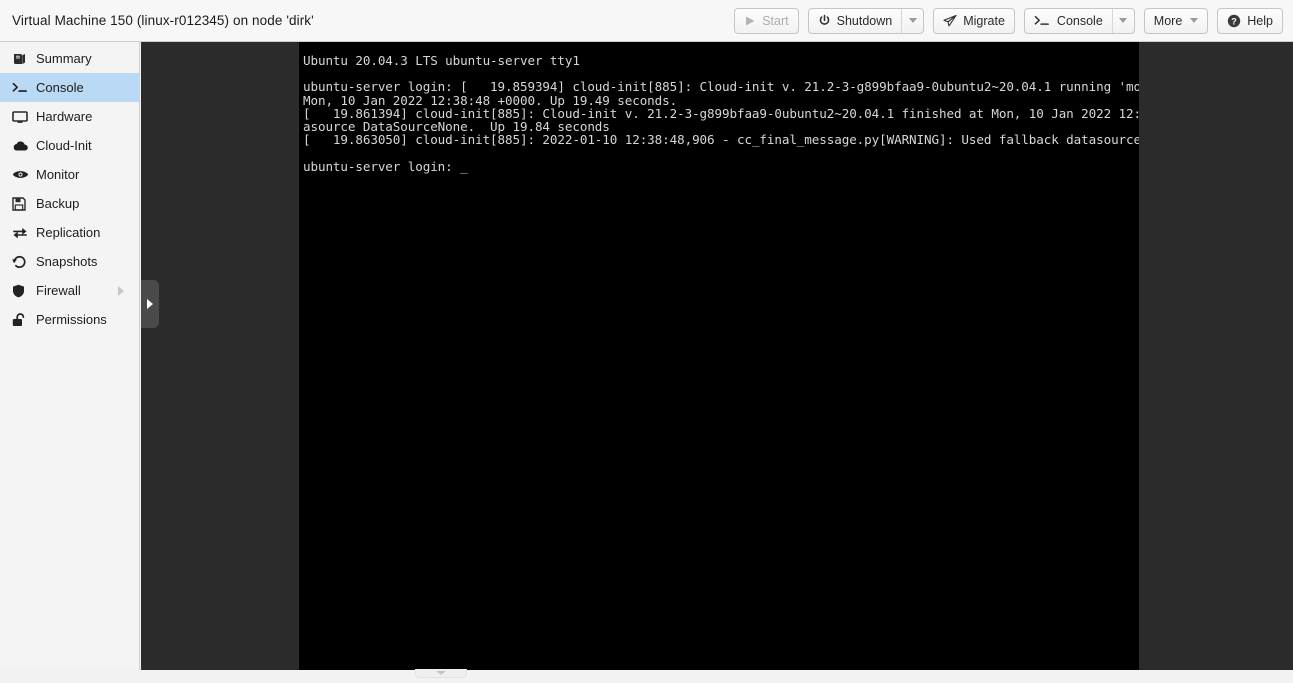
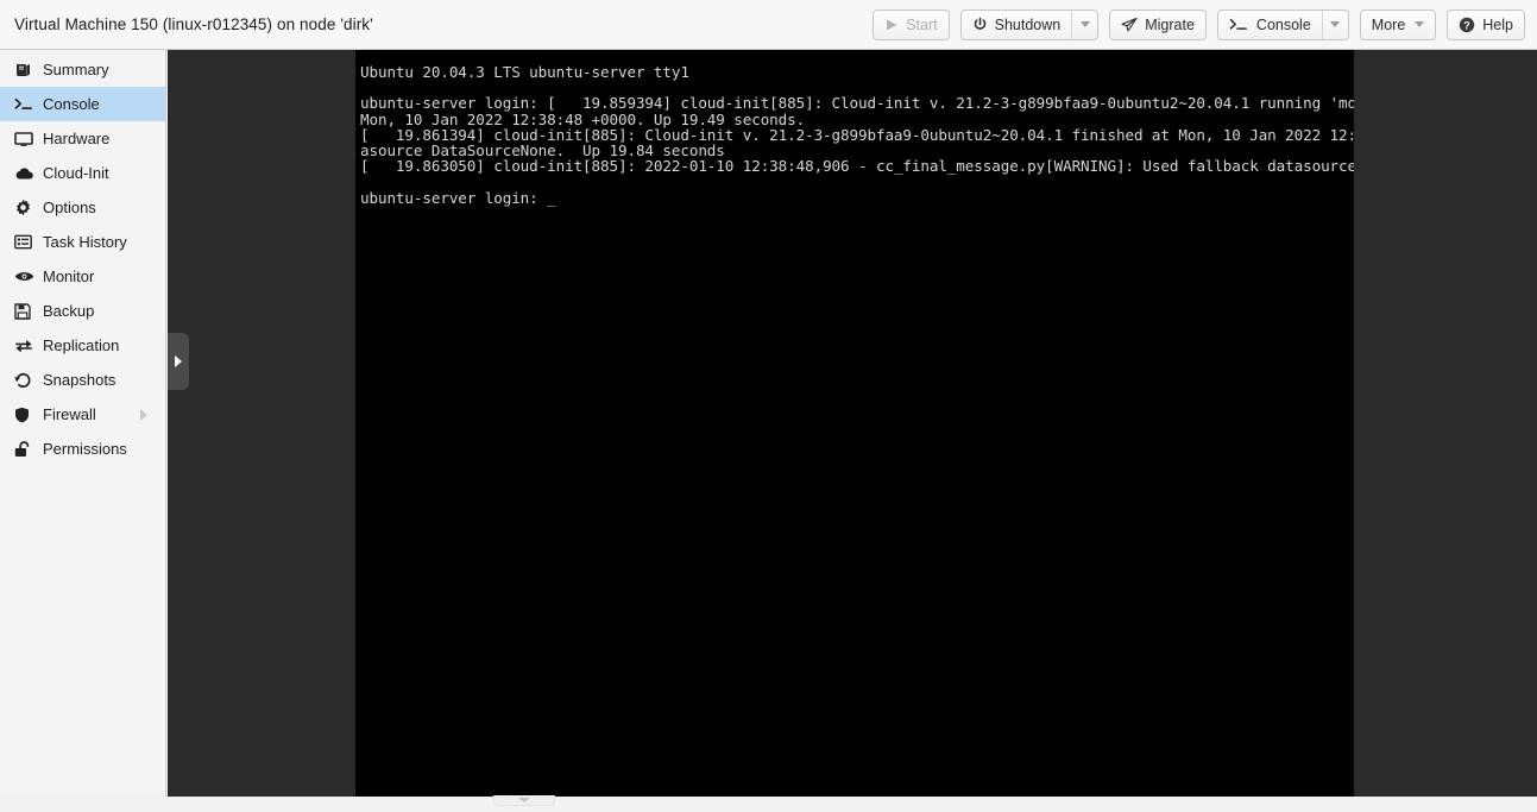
  Virtual Machine 150 (linux-r012345) on node 'dirk'
  Start
  Shutdown
  Migrate
  Console
  More
  ?
  Help
  Summary
  Console
  Hardware
  Cloud-Init
+ Options
+ Task History
  Monitor
  Backup
  Replication
  Snapshots
  Firewall
  Permissions
  Ubuntu 20.04.3 LTS ubuntu-server tty1
  ubuntu-server login: [ 19.859394] cloud-init[885]: Cloud-init v. 21.2-3-g899bfaa9-0ubuntu2~20.04.1 running 'mo
  Mon, 10 Jan 2022 12:38:48 +0000. Up 19.49 seconds.
  [ 19.861394] cloud-init[885]: Cloud-init v. 21.2-3-g899bfaa9-0ubuntu2~20.04.1 finished at Mon, 10 Jan 2022 12:
  asource DataSourceNone. Up 19.84 seconds
  [ 19.863050] cloud-init[885]: 2022-01-10 12:38:48,906 - cc_final_message.py[WARNING]: Used fallback datasource
  ubuntu-server login: _
